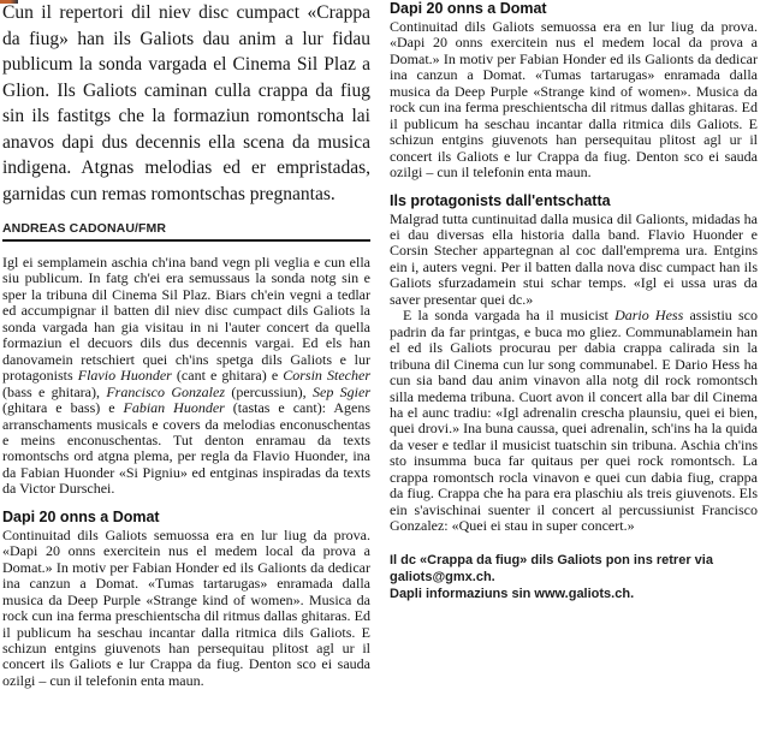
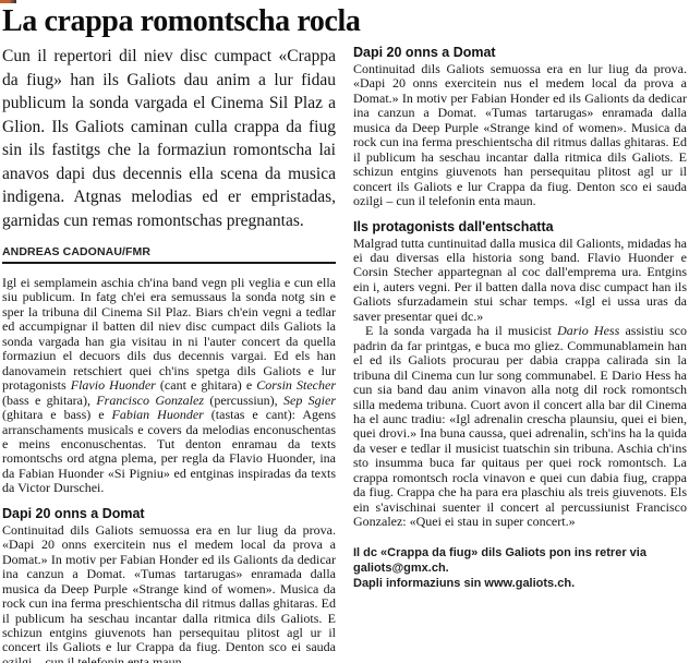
+ La crappa romontscha rocla
  Cun il repertori dil niev disc cumpact «Crappa da fiug» han ils Galiots dau anim a lur fidau publicum la sonda vargada el Cinema Sil Plaz a Glion. Ils Galiots caminan culla crappa da fiug sin ils fastitgs che la formaziun romontscha lai anavos dapi dus decennis ella scena da musica indigena. Atgnas melodias ed er empristadas, garnidas cun remas romontschas pregnantas.
  ANDREAS CADONAU/FMR
  Igl ei semplamein aschia ch'ina band vegn pli veglia e cun ella siu publicum. In fatg ch'ei era semussaus la sonda notg sin e sper la tribuna dil Cinema Sil Plaz. Biars ch'ein vegni a tedlar ed accumpignar il batten dil niev disc cumpact dils Galiots la sonda vargada han gia visitau in ni l'auter concert da quella formaziun el decuors dils dus decennis vargai. Ed els han danovamein retschiert quei ch'ins spetga dils Galiots e lur protagonists Flavio Huonder (cant e ghitara) e Corsin Stecher (bass e ghitara), Francisco Gonzalez (percussiun), Sep Sgier (ghitara e bass) e Fabian Huonder (tastas e cant): Agens arranschaments musicals e covers da melodias enconuschentas e meins enconuschentas. Tut denton enramau da texts romontschs ord atgna plema, per regla da Flavio Huonder, ina da Fabian Huonder «Si Pigniu» ed entginas inspiradas da texts da Victor Durschei.
  Dapi 20 onns a Domat
  Continuitad dils Galiots semuossa era en lur liug da prova. «Dapi 20 onns exercitein nus el medem local da prova a Domat.» In motiv per Fabian Honder ed ils Galionts da dedicar ina canzun a Domat. «Tumas tartarugas» enramada dalla musica da Deep Purple «Strange kind of women». Musica da rock cun ina ferma preschientscha dil ritmus dallas ghitaras. Ed il publicum ha seschau incantar dalla ritmica dils Galiots. E schizun entgins giuvenots han persequitau plitost agl ur il concert ils Galiots e lur Crappa da fiug. Denton sco ei sauda ozilgi – cun il telefonin enta maun.
  Dapi 20 onns a Domat
  Continuitad dils Galiots semuossa era en lur liug da prova. «Dapi 20 onns exercitein nus el medem local da prova a Domat.» In motiv per Fabian Honder ed ils Galionts da dedicar ina canzun a Domat. «Tumas tartarugas» enramada dalla musica da Deep Purple «Strange kind of women». Musica da rock cun ina ferma preschientscha dil ritmus dallas ghitaras. Ed il publicum ha seschau incantar dalla ritmica dils Galiots. E schizun entgins giuvenots han persequitau plitost agl ur il concert ils Galiots e lur Crappa da fiug. Denton sco ei sauda ozilgi – cun il telefonin enta maun.
  Ils protagonists dall'entschatta
- Malgrad tutta cuntinuitad dalla musica dil Galionts, midadas ha ei dau diversas ella historia dalla band. Flavio Huonder e Corsin Stecher appartegnan al coc dall'emprema ura. Entgins ein i, auters vegni. Per il batten dalla nova disc cumpact han ils Galiots sfurzadamein stui schar temps. «Igl ei ussa uras da saver presentar quei dc.»
+ Malgrad tutta cuntinuitad dalla musica dil Galionts, midadas ha ei dau diversas ella historia song band. Flavio Huonder e Corsin Stecher appartegnan al coc dall'emprema ura. Entgins ein i, auters vegni. Per il batten dalla nova disc cumpact han ils Galiots sfurzadamein stui schar temps. «Igl ei ussa uras da saver presentar quei dc.»
  E la sonda vargada ha il musicist Dario Hess assistiu sco padrin da far printgas, e buca mo gliez. Communablamein han el ed ils Galiots procurau per dabia crappa calirada sin la tribuna dil Cinema cun lur song communabel. E Dario Hess ha cun sia band dau anim vinavon alla notg dil rock romontsch silla medema tribuna. Cuort avon il concert alla bar dil Cinema ha el aunc tradiu: «Igl adrenalin crescha plaunsiu, quei ei bien, quei drovi.» Ina buna caussa, quei adrenalin, sch'ins ha la quida da veser e tedlar il musicist tuatschin sin tribuna. Aschia ch'ins sto insumma buca far quitaus per quei rock romontsch. La crappa romontsch rocla vinavon e quei cun dabia fiug, crappa da fiug. Crappa che ha para era plaschiu als treis giuvenots. Els ein s'avischinai suenter il concert al percussiunist Francisco Gonzalez: «Quei ei stau in super concert.»
  Il dc «Crappa da fiug» dils Galiots pon ins retrer via galiots@gmx.ch.
  Dapli informaziuns sin www.galiots.ch.
